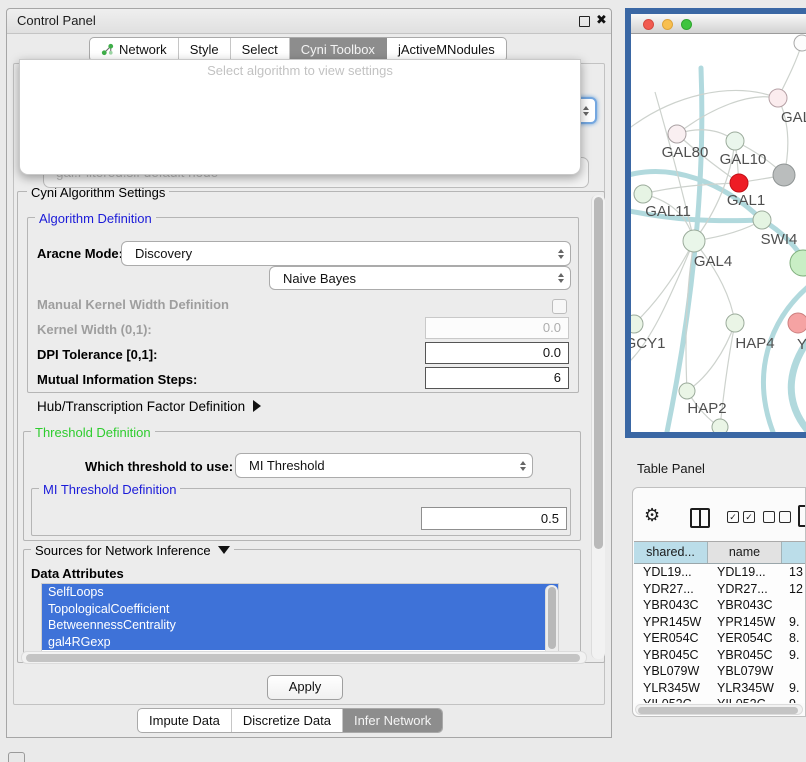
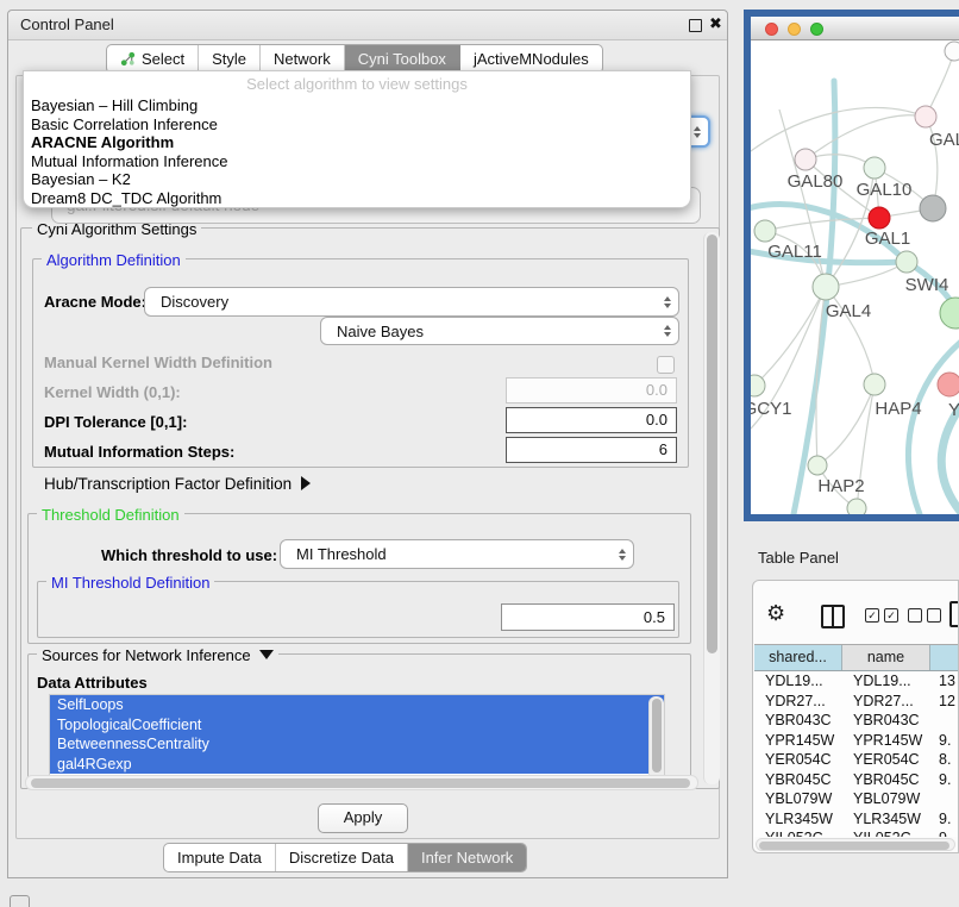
  Control Panel
  ✖
- Network
+ Select
  Style
- Select
+ Network
  Cyni Toolbox
  jActiveMNodules
  Cyni Algorithm Settings
  Algorithm Definition
  Aracne Mode
  Discovery
  Naive Bayes
  Manual Kernel Width Definition
  Kernel Width (0,1):
  0.0
  DPI Tolerance [0,1]:
  0.0
  Mutual Information Steps:
  6
  Hub/Transcription Factor Definition
  Threshold Definition
  Which threshold to use:
  MI Threshold
  MI Threshold Definition
  0.5
  Sources for Network Inference
  Data Attributes
  SelfLoops
  TopologicalCoefficient
  BetweennessCentrality
  gal4RGexp
  Apply
  Impute Data
  Discretize Data
  Infer Network
  Select algorithm to view settings
+ Bayesian – Hill Climbing
+ Basic Correlation Inference
+ ARACNE Algorithm
+ Mutual Information Inference
+ Bayesian – K2
+ Dream8 DC_TDC Algorithm
  GAL80
  GAL10
  GAL1
  GAL11
  SWI4
  GAL4
  GCY1
  HAP4
  Y
  HAP2
  Table Panel
  ⚙
  ✓
  ✓
  shared...
  name
  YDL19...
  YDL19...
  13
  YDR27...
  YDR27...
  12
  YBR043C
  YBR043C
  YPR145W
  YPR145W
  9.
  YER054C
  YER054C
  8.
  YBR045C
  YBR045C
  9.
  YBL079W
  YBL079W
  YLR345W
  YLR345W
  9.
